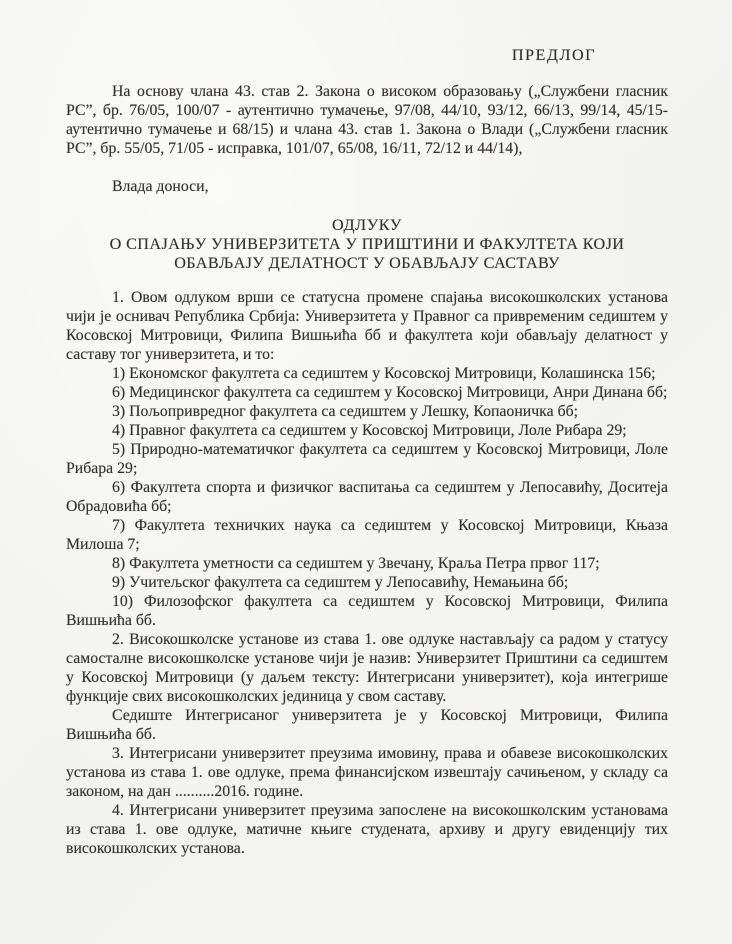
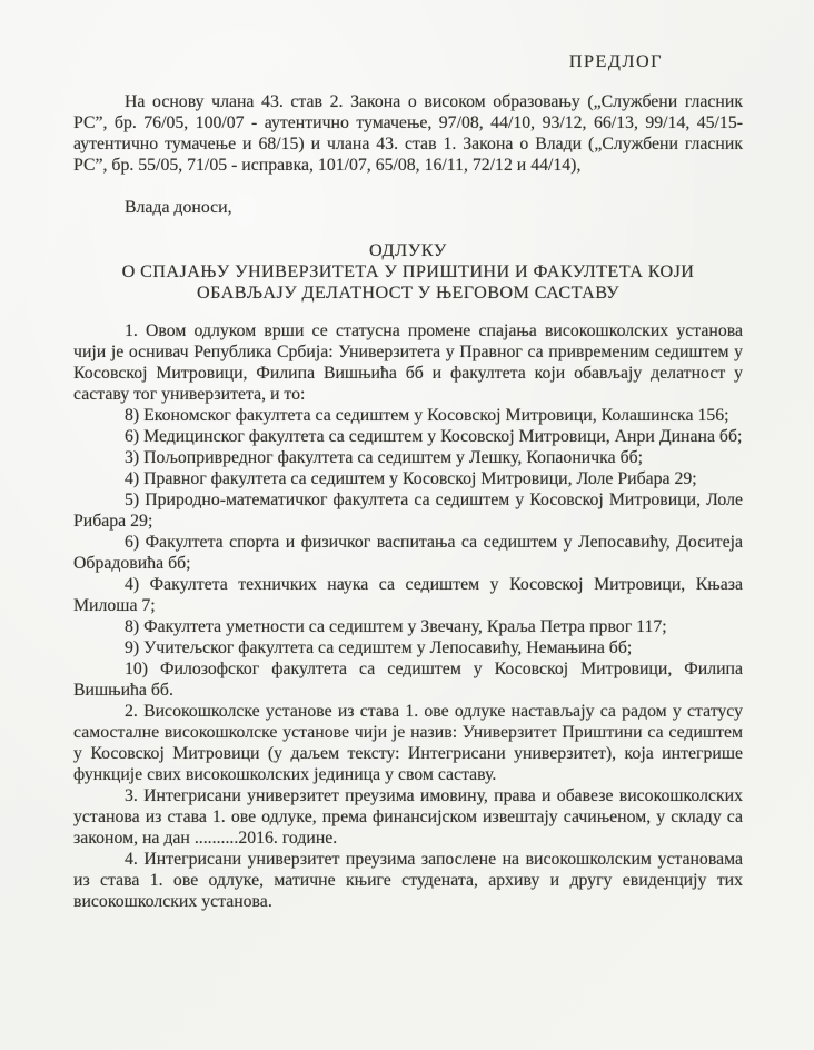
  ПРЕДЛОГ
  На основу члана 43. став 2. Закона о високом образовању („Службени гласник РС”, бр. 76/05, 100/07 - аутентично тумачење, 97/08, 44/10, 93/12, 66/13, 99/14, 45/15-аутентично тумачење и 68/15) и члана 43. став 1. Закона о Влади („Службени гласник РС”, бр. 55/05, 71/05 - исправка, 101/07, 65/08, 16/11, 72/12 и 44/14),
  Влада доноси,
  ОДЛУКУ
  О СПАЈАЊУ УНИВЕРЗИТЕТА У ПРИШТИНИ И ФАКУЛТЕТА КОЈИ
- ОБАВЉАЈУ ДЕЛАТНОСТ У ОБАВЉАЈУ САСТАВУ
+ ОБАВЉАЈУ ДЕЛАТНОСТ У ЊЕГОВОМ САСТАВУ
  1. Овом одлуком врши се статусна промене спајања високошколских установа чији је оснивач Република Србија: Универзитета у Правног са привременим седиштем у Косовској Митровици, Филипа Вишњића бб и факултета који обављају делатност у саставу тог универзитета, и то:
- 1) Економског факултета са седиштем у Косовској Митровици, Колашинска 156;
+ 8) Економског факултета са седиштем у Косовској Митровици, Колашинска 156;
  6) Медицинског факултета са седиштем у Косовској Митровици, Анри Динана бб;
  3) Пољопривредног факултета са седиштем у Лешку, Копаоничка бб;
  4) Правног факултета са седиштем у Косовској Митровици, Лоле Рибара 29;
  5) Природно-математичког факултета са седиштем у Косовској Митровици, Лоле Рибара 29;
  6) Факултета спорта и физичког васпитања са седиштем у Лепосавићу, Доситеја Обрадовића бб;
- 7) Факултета техничких наука са седиштем у Косовској Митровици, Књаза Милоша 7;
+ 4) Факултета техничких наука са седиштем у Косовској Митровици, Књаза Милоша 7;
  8) Факултета уметности са седиштем у Звечану, Краља Петра првог 117;
  9) Учитељског факултета са седиштем у Лепосавићу, Немањина бб;
  10) Филозофског факултета са седиштем у Косовској Митровици, Филипа Вишњића бб.
  2. Високошколске установе из става 1. ове одлуке настављају са радом у статусу самосталне високошколске установе чији је назив: Универзитет Приштини са седиштем у Косовској Митровици (у даљем тексту: Интегрисани универзитет), која интегрише функције свих високошколских јединица у свом саставу.
- Седиште Интегрисаног универзитета је у Косовској Митровици, Филипа Вишњића бб.
  3. Интегрисани универзитет преузима имовину, права и обавезе високошколских установа из става 1. ове одлуке, према финансијском извештају сачињеном, у складу са законом, на дан ..........2016. године.
  4. Интегрисани универзитет преузима запослене на високошколским установама из става 1. ове одлуке, матичне књиге студената, архиву и другу евиденцију тих високошколских установа.
